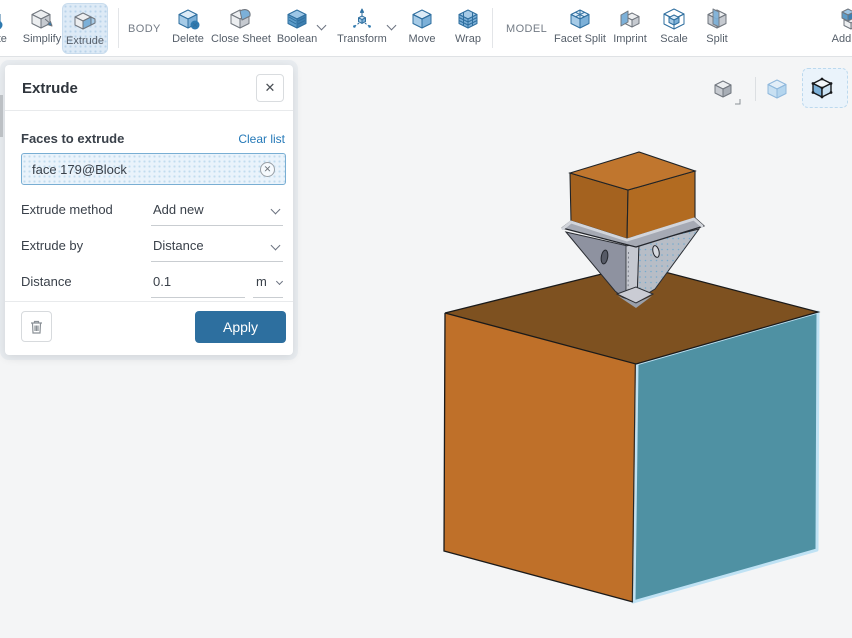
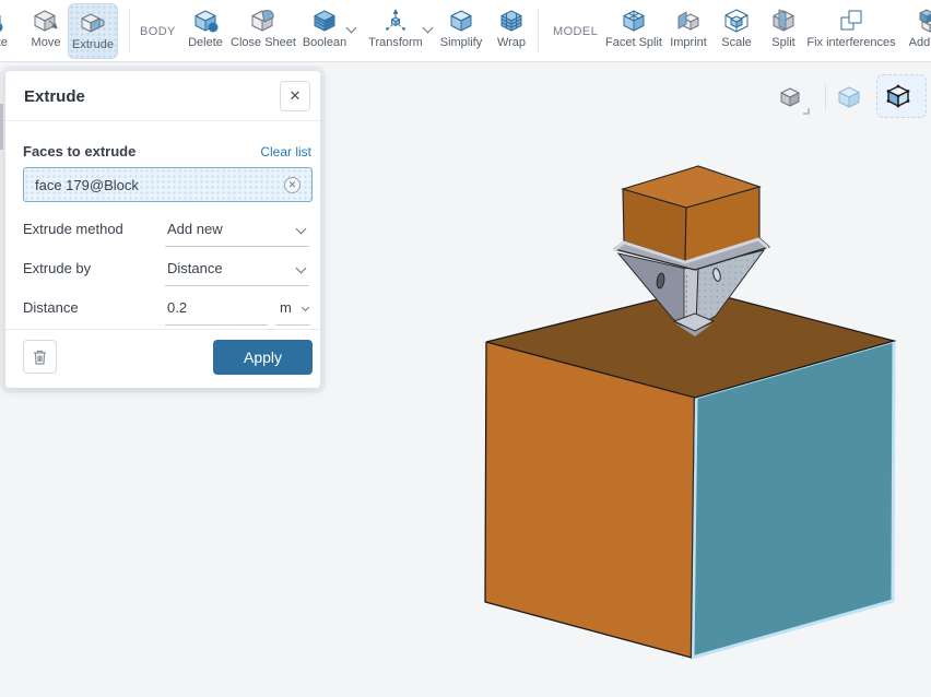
- Simplify
+ Move
  Extrude
  BODY
  Delete
  Close Sheet
  Boolean
  Transform
- Move
+ Simplify
  Wrap
  MODEL
  Facet Split
  Imprint
  Scale
  Split
+ Fix interferences
  Extrude
  ✕
  Faces to extrude
  Clear list
  face 179@Block
  ✕
  Extrude method
  Add new
  Extrude by
  Distance
  Distance
- 0.1
+ 0.2
  m
  Apply
